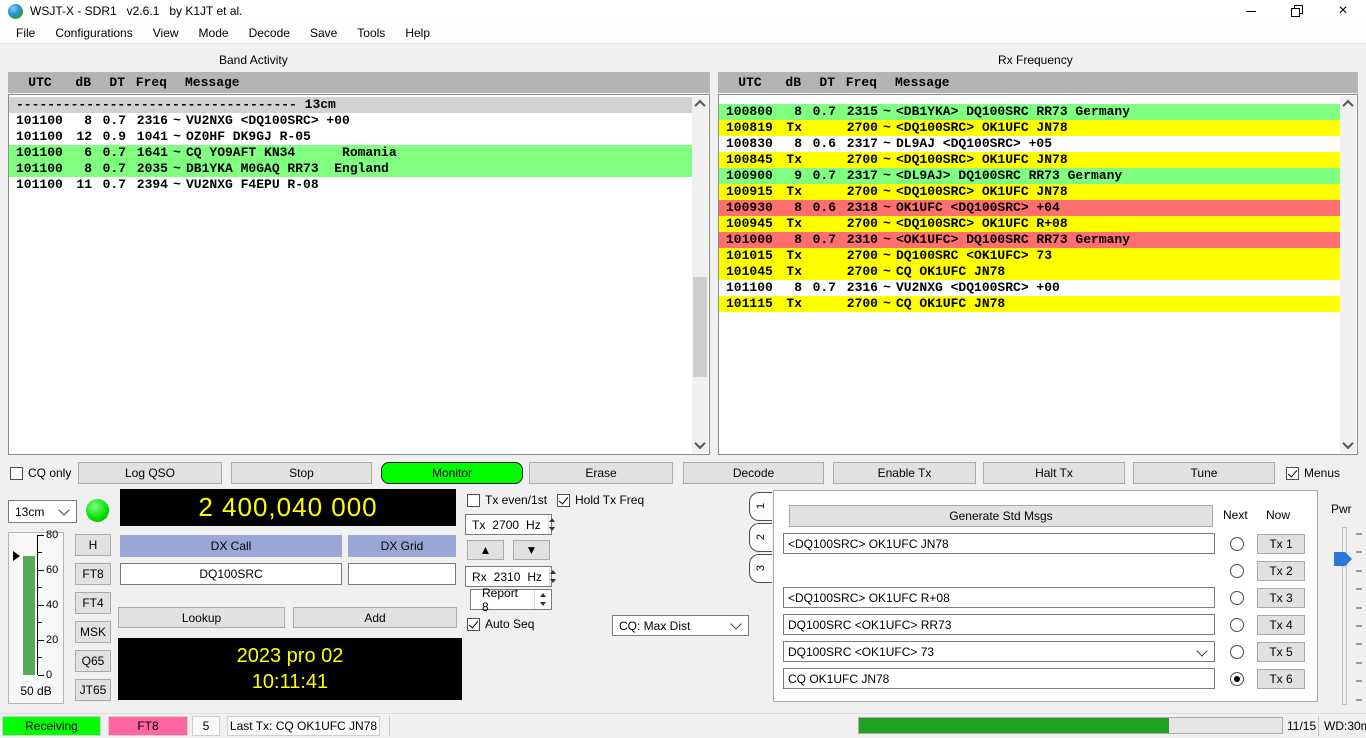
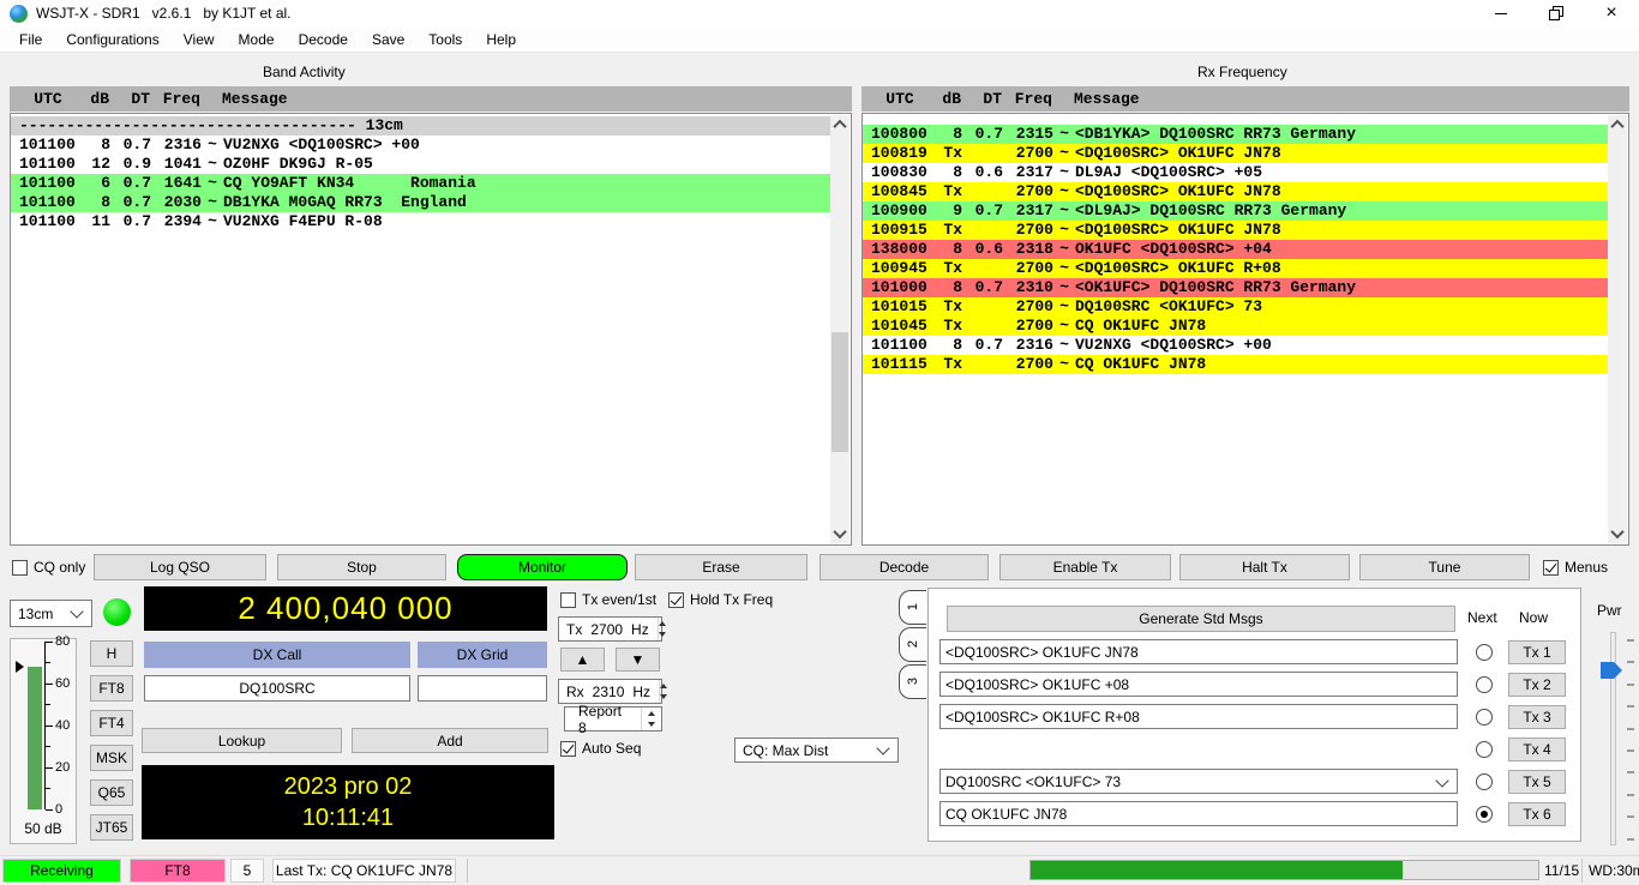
  WSJT-X - SDR1 v2.6.1 by K1JT et al.
  ×
  File
  Configurations
  View
  Mode
  Decode
  Save
  Tools
  Help
  Band Activity
  Rx Frequency
  UTC
  dB
  DT
  Freq
  Message
  UTC
  dB
  DT
  Freq
  Message
  ------------------------------------ 13cm
  101100
  8
  0.7
  2316
  ~
  VU2NXG <DQ100SRC> +00
  101100
  12
  0.9
  1041
  ~
  OZ0HF DK9GJ R-05
  101100
  6
  0.7
  1641
  ~
  CQ YO9AFT KN34 Romania
  101100
  8
  0.7
- 2035
+ 2030
  ~
  DB1YKA M0GAQ RR73 England
  101100
  11
  0.7
  2394
  ~
  VU2NXG F4EPU R-08
  100800
  8
  0.7
  2315
  ~
  <DB1YKA> DQ100SRC RR73 Germany
  100819
  Tx
  2700
  ~
  <DQ100SRC> OK1UFC JN78
  100830
  8
  0.6
  2317
  ~
  DL9AJ <DQ100SRC> +05
  100845
  Tx
  2700
  ~
  <DQ100SRC> OK1UFC JN78
  100900
  9
  0.7
  2317
  ~
  <DL9AJ> DQ100SRC RR73 Germany
  100915
  Tx
  2700
  ~
  <DQ100SRC> OK1UFC JN78
- 100930
+ 138000
  8
  0.6
  2318
  ~
  OK1UFC <DQ100SRC> +04
  100945
  Tx
  2700
  ~
  <DQ100SRC> OK1UFC R+08
  101000
  8
  0.7
  2310
  ~
  <OK1UFC> DQ100SRC RR73 Germany
  101015
  Tx
  2700
  ~
  DQ100SRC <OK1UFC> 73
  101045
  Tx
  2700
  ~
  CQ OK1UFC JN78
  101100
  8
  0.7
  2316
  ~
  VU2NXG <DQ100SRC> +00
  101115
  Tx
  2700
  ~
  CQ OK1UFC JN78
  CQ only
  Log QSO
  Stop
  Monitor
  Erase
  Decode
  Enable Tx
  Halt Tx
  Tune
  Menus
  13cm
  2 400,040 000
  0
  20
  40
  60
  80
  50 dB
  DX Call
  DX Grid
  DQ100SRC
  Lookup
  Add
  2023 pro 02
  10:11:41
  Tx even/1st
  Hold Tx Freq
  Tx
  2700
  Hz
  ▲
  ▼
  Rx
  2310
  Hz
  Report 8
  Auto Seq
  CQ: Max Dist
  Generate Std Msgs
  Next
  Now
  <DQ100SRC> OK1UFC JN78
  Tx 1
+ <DQ100SRC> OK1UFC +08
  Tx 2
  <DQ100SRC> OK1UFC R+08
  Tx 3
- DQ100SRC <OK1UFC> RR73
  Tx 4
  DQ100SRC <OK1UFC> 73
  Tx 5
  CQ OK1UFC JN78
  Tx 6
  Pwr
  Receiving
  FT8
  5
  Last Tx: CQ OK1UFC JN78
  11/15
  WD:30
  H
  FT8
  FT4
  MSK
  Q65
  JT65
